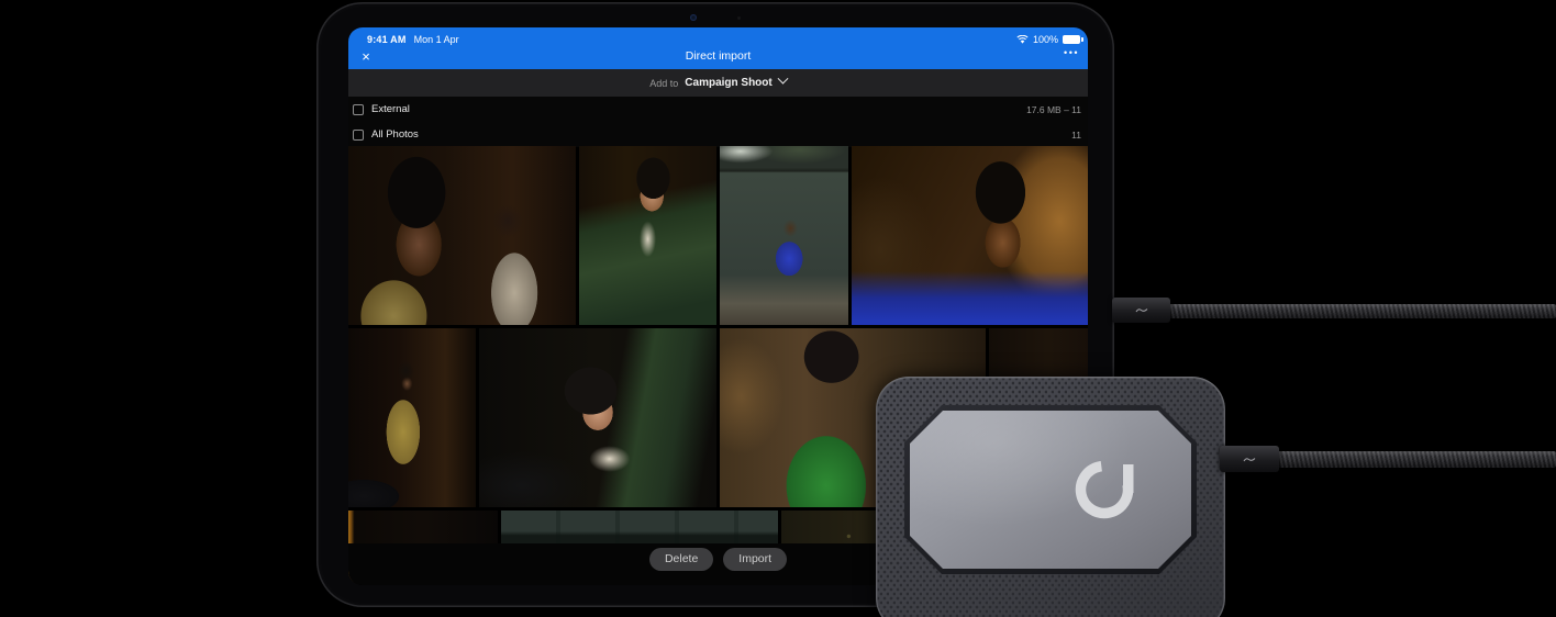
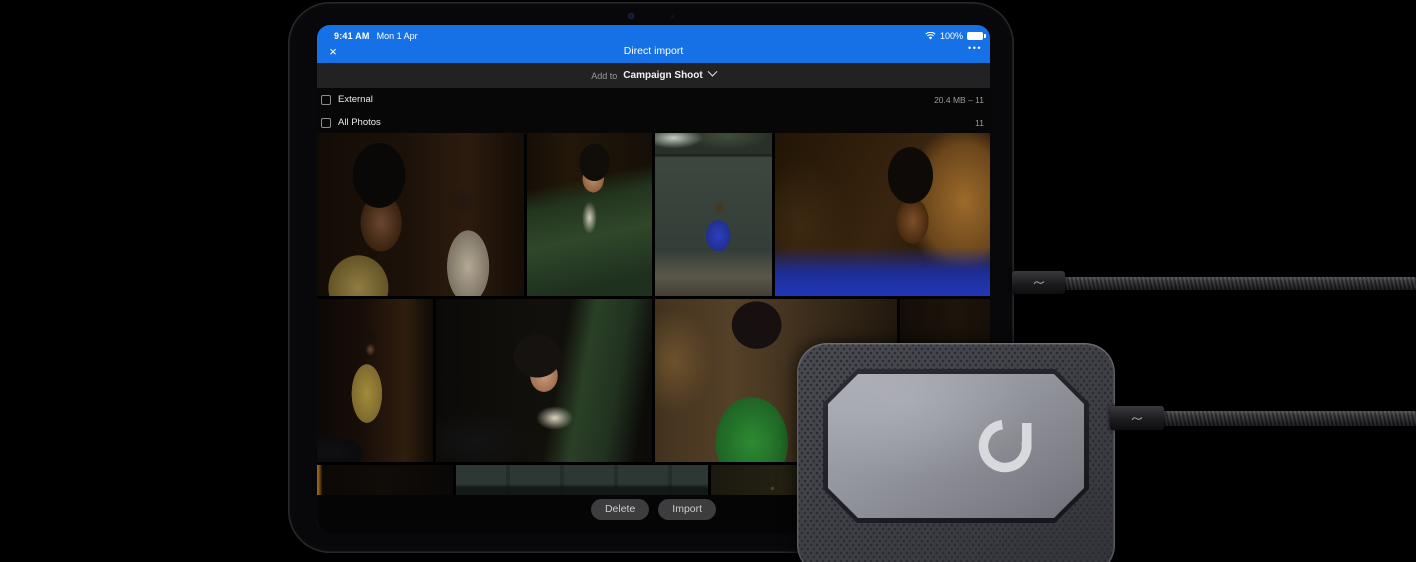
  9:41 AM
  Mon 1 Apr
  100%
  ×
  Direct import
  •••
  Add to
  Campaign Shoot
  External
- 17.6 MB – 11
+ 20.4 MB – 11
  All Photos
  11
  Delete
  Import
